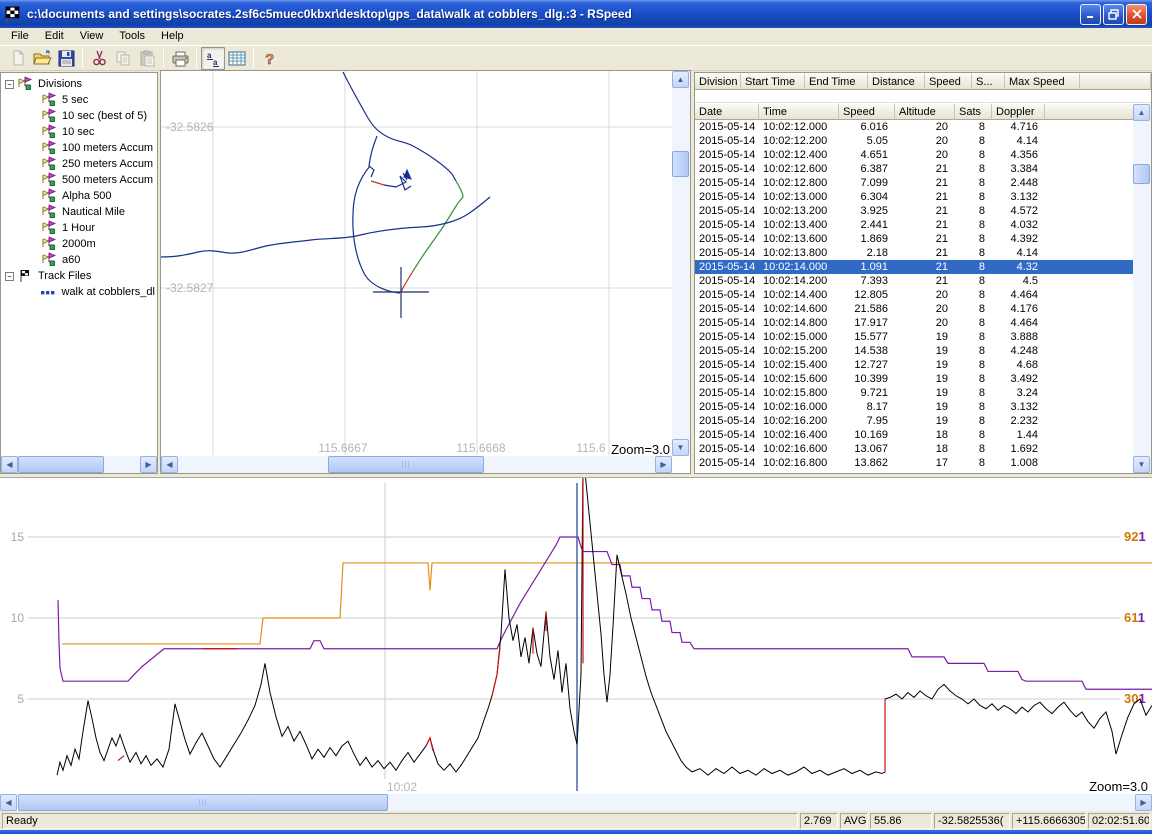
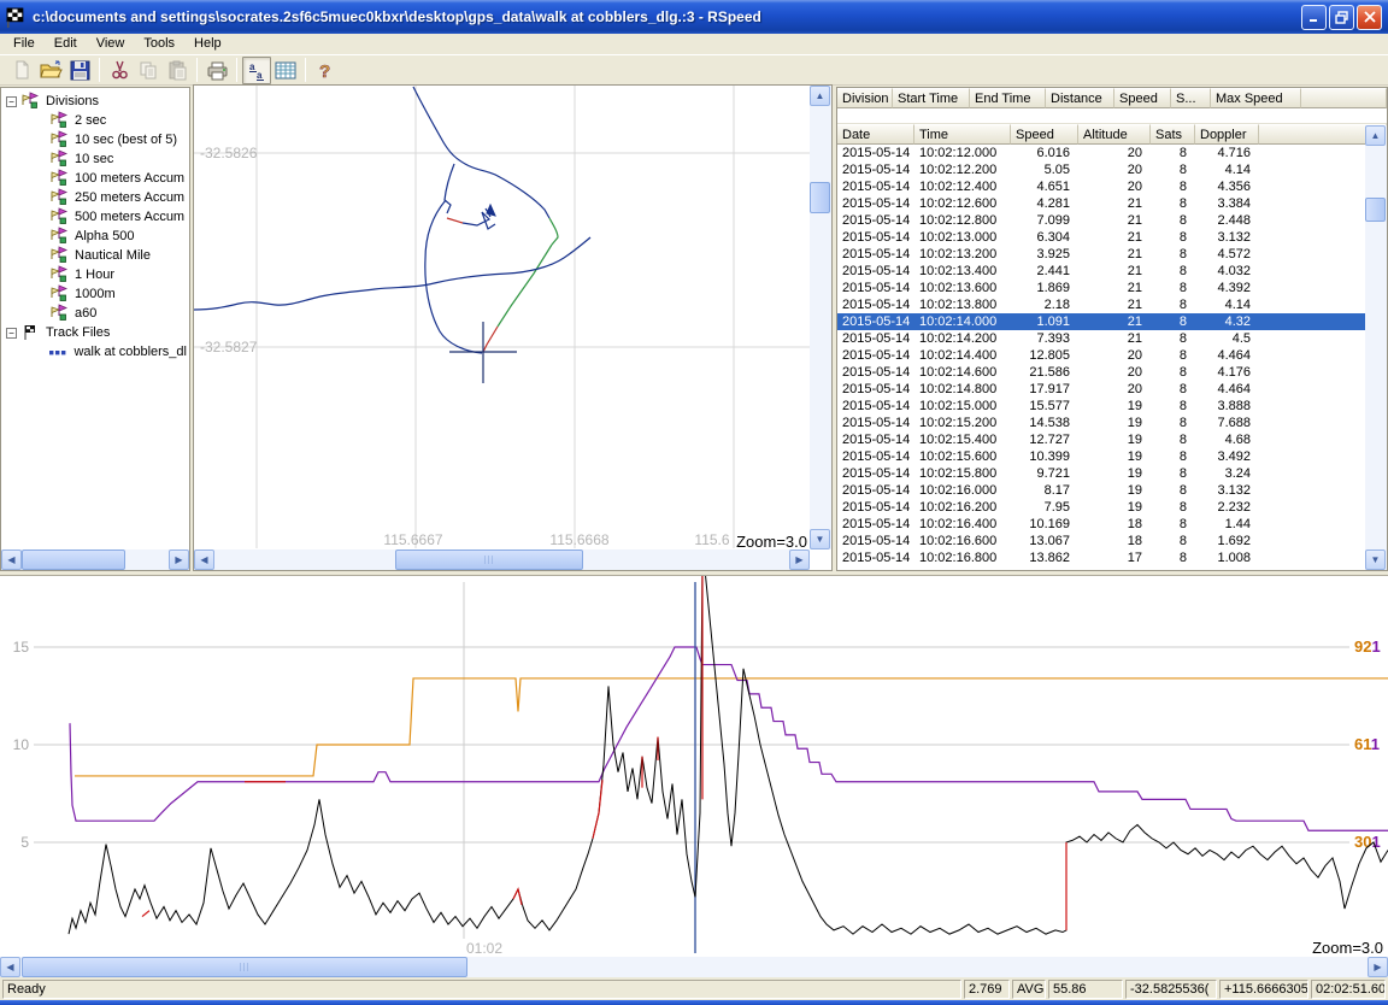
  c:\documents and settings\socrates.2sf6c5muec0kbxr\desktop\gps_data\walk at cobblers_dlg.:3 - RSpeed
  File
  Edit
  View
  Tools
  Help
  a
  a
  ?
  −
  Divisions
- 5 sec
+ 2 sec
  10 sec (best of 5)
  10 sec
  100 meters Accum
  250 meters Accum
  500 meters Accum
  Alpha 500
  Nautical Mile
  1 Hour
- 2000m
+ 1000m
  a60
  −
  Track Files
  walk at cobblers_dl
  ◀
  ▶
  -32.5826
  -32.5827
  115.6667
  115.6668
  115.6
  Zoom=3.0
  ▲
  ▼
  ◀
  ▶
  Division
  Start Time
  End Time
  Distance
  Speed
  S...
  Max Speed
  Date
  Time
  Speed
  Altitude
  Sats
  Doppler
  2015-05-14
  10:02:12.000
  6.016
  20
  8
  4.716
  2015-05-14
  10:02:12.200
  5.05
  20
  8
  4.14
  2015-05-14
  10:02:12.400
  4.651
  20
  8
  4.356
  2015-05-14
  10:02:12.600
- 6.387
+ 4.281
  21
  8
  3.384
  2015-05-14
  10:02:12.800
  7.099
  21
  8
  2.448
  2015-05-14
  10:02:13.000
  6.304
  21
  8
  3.132
  2015-05-14
  10:02:13.200
  3.925
  21
  8
  4.572
  2015-05-14
  10:02:13.400
  2.441
  21
  8
  4.032
  2015-05-14
  10:02:13.600
  1.869
  21
  8
  4.392
  2015-05-14
  10:02:13.800
  2.18
  21
  8
  4.14
  2015-05-14
  10:02:14.000
  1.091
  21
  8
  4.32
  2015-05-14
  10:02:14.200
  7.393
  21
  8
  4.5
  2015-05-14
  10:02:14.400
  12.805
  20
  8
  4.464
  2015-05-14
  10:02:14.600
  21.586
  20
  8
  4.176
  2015-05-14
  10:02:14.800
  17.917
  20
  8
  4.464
  2015-05-14
  10:02:15.000
  15.577
  19
  8
  3.888
  2015-05-14
  10:02:15.200
  14.538
  19
  8
- 4.248
+ 7.688
  2015-05-14
  10:02:15.400
  12.727
  19
  8
  4.68
  2015-05-14
  10:02:15.600
  10.399
  19
  8
  3.492
  2015-05-14
  10:02:15.800
  9.721
  19
  8
  3.24
  2015-05-14
  10:02:16.000
  8.17
  19
  8
  3.132
  2015-05-14
  10:02:16.200
  7.95
  19
  8
  2.232
  2015-05-14
  10:02:16.400
  10.169
  18
  8
  1.44
  2015-05-14
  10:02:16.600
  13.067
  18
  8
  1.692
  2015-05-14
  10:02:16.800
  13.862
  17
  8
  1.008
  ▲
  ▼
  5
  10
  15
- 10:02
+ 01:02
  921
  611
  301
  Zoom=3.0
  ◀
  ▶
  Ready
  2.769
  AVG
  55.86
  -32.5825536(
  +115.6666305
  02:02:51.60
